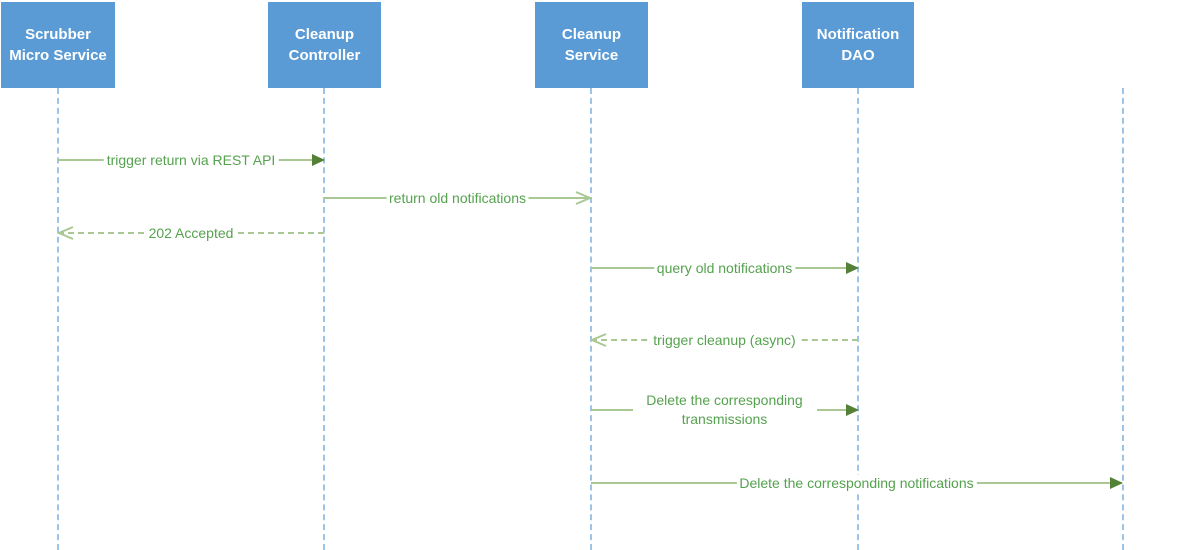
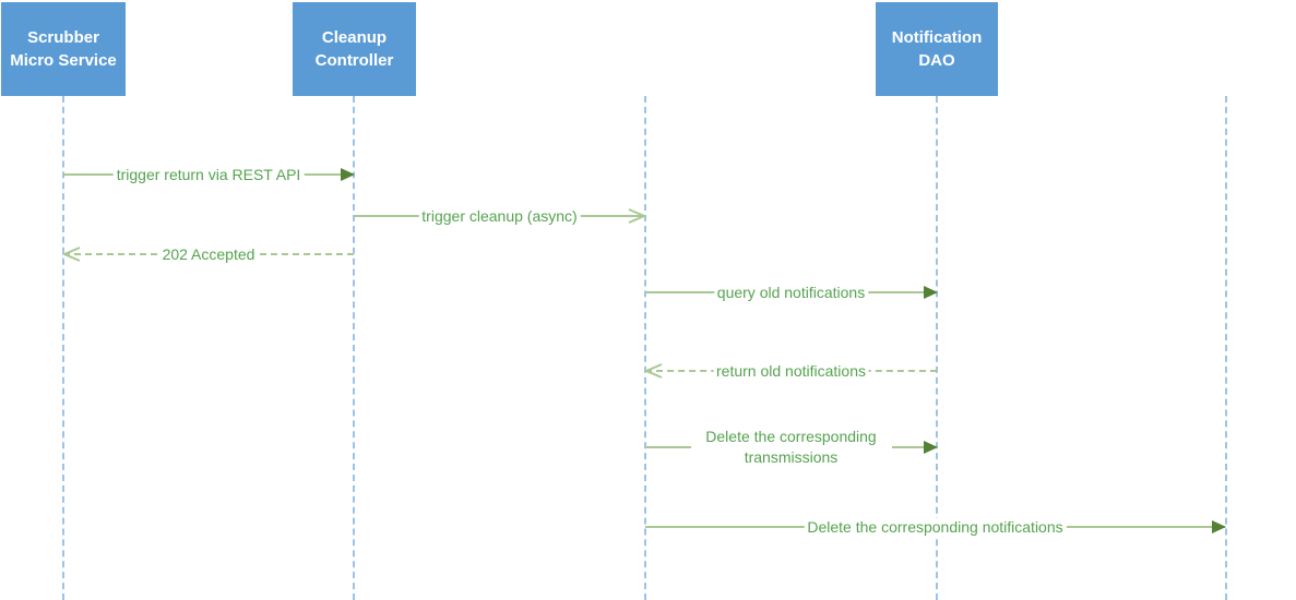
  Scrubber Micro Service
  Cleanup Controller
- Cleanup Service
  Notification DAO
  trigger return via REST API
- return old notifications
+ trigger cleanup (async)
  202 Accepted
  query old notifications
- trigger cleanup (async)
+ return old notifications
  Delete the corresponding transmissions
  Delete the corresponding notifications
